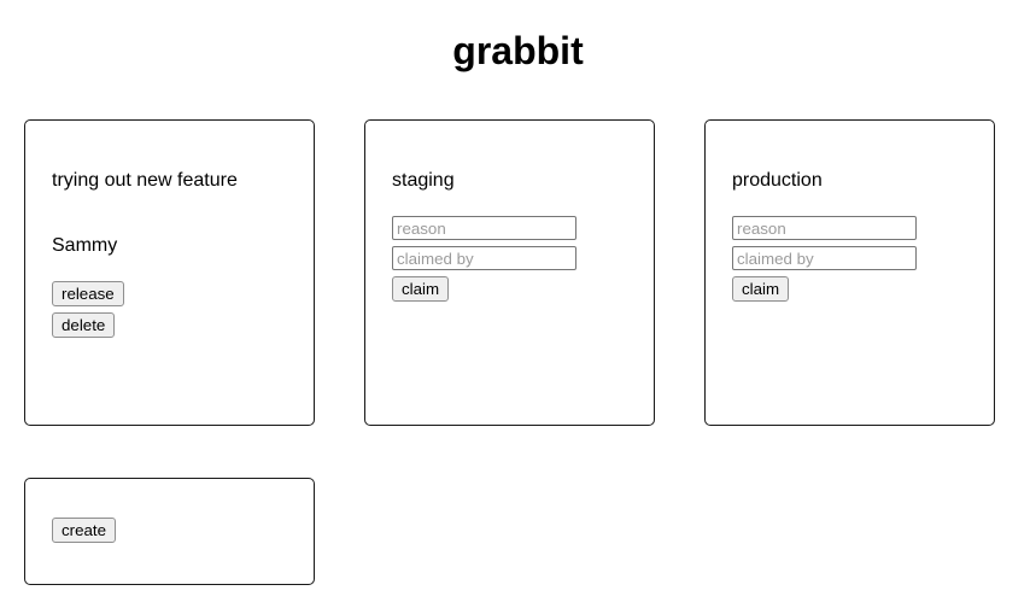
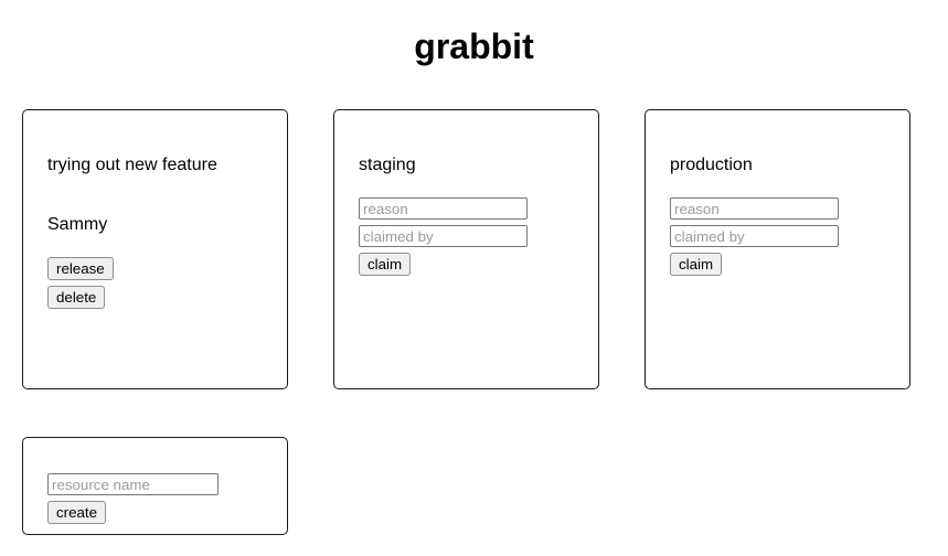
  grabbit
  trying out new feature
  Sammy
  release
  delete
  staging
  reason
  claimed by
  claim
  production
  reason
  claimed by
  claim
+ resource name
  create
